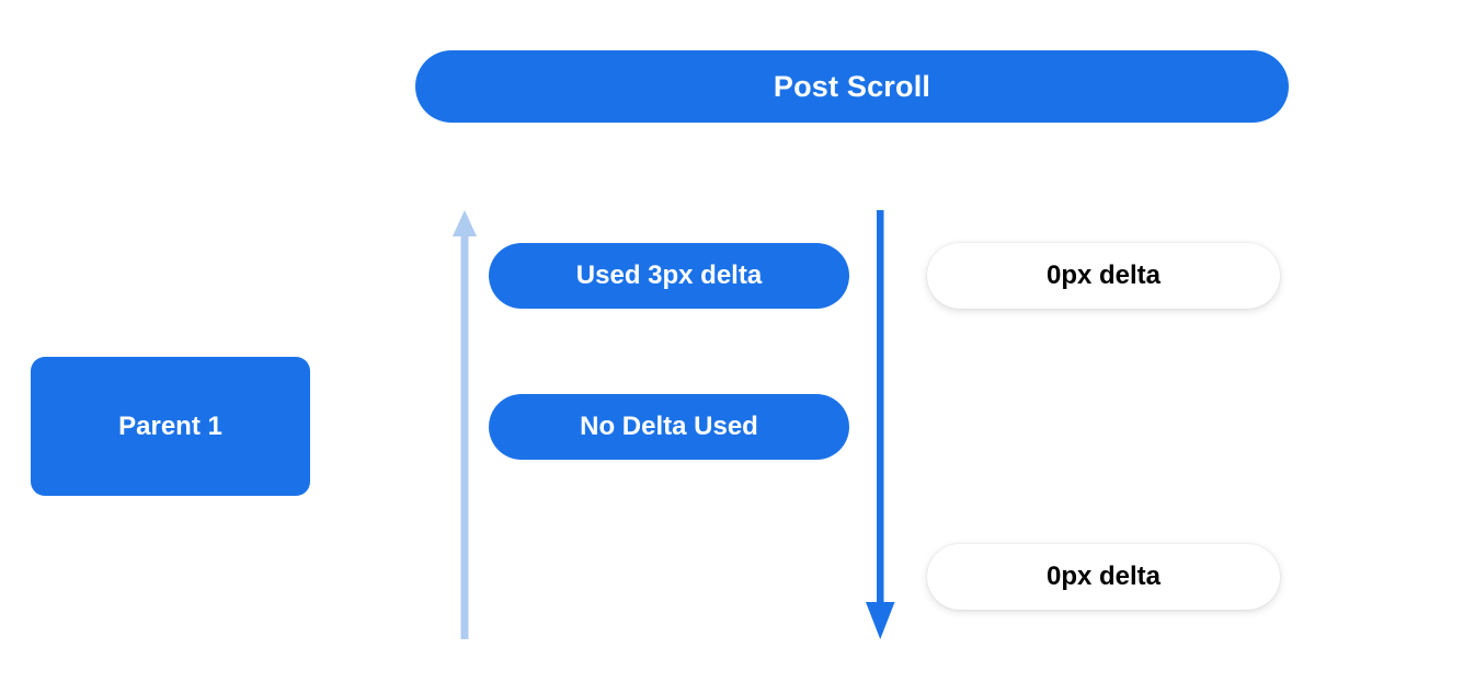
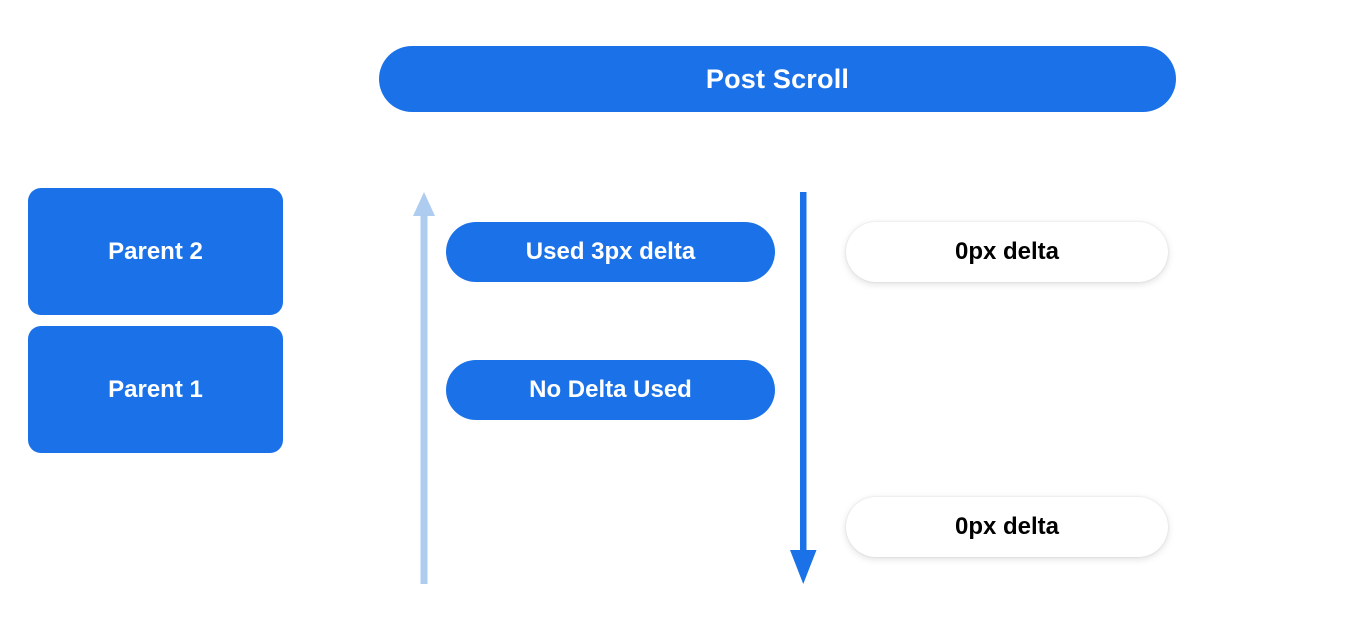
  Post Scroll
+ Parent 2
  Parent 1
  Used 3px delta
  No Delta Used
  0px delta
  0px delta
